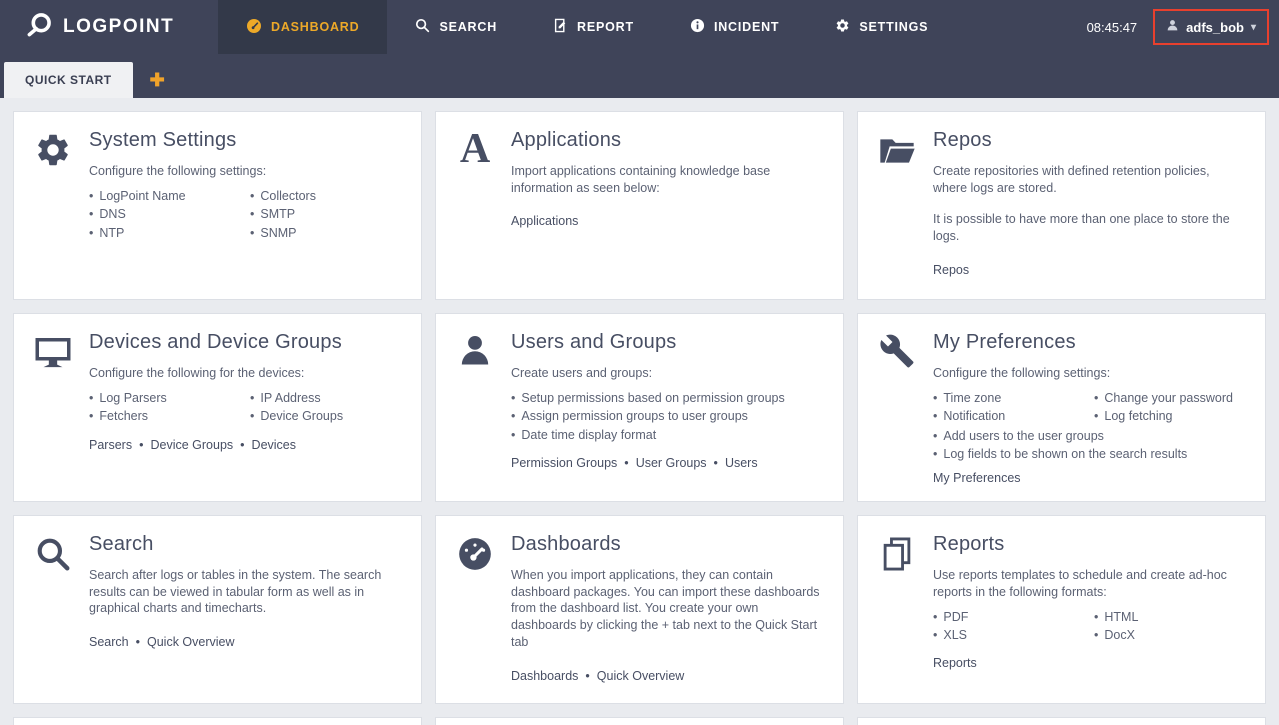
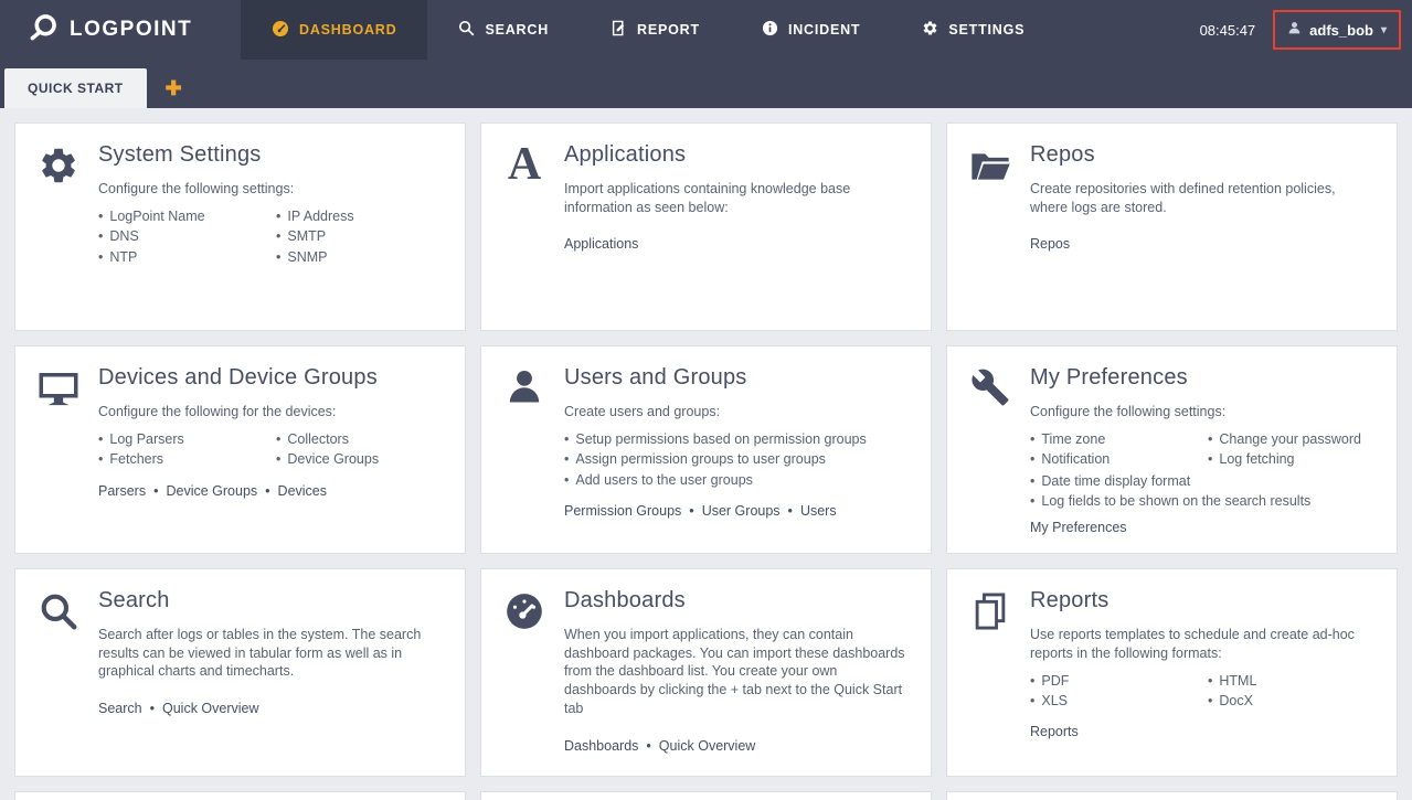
  LOGPOINT
  DASHBOARD
  SEARCH
  REPORT
  INCIDENT
  SETTINGS
  08:45:47
  adfs_bob
  ▾
  QUICK START
  ✚
  System Settings
  Configure the following settings:
  LogPoint Name
  DNS
  NTP
- Collectors
+ IP Address
  SMTP
  SNMP
  A
  Applications
  Import applications containing knowledge base information as seen below:
  Applications
  Repos
  Create repositories with defined retention policies, where logs are stored.
- It is possible to have more than one place to store the logs.
  Repos
  Devices and Device Groups
  Configure the following for the devices:
  Log Parsers
  Fetchers
- IP Address
+ Collectors
  Device Groups
  Parsers Device Groups Devices
  Users and Groups
  Create users and groups:
  Setup permissions based on permission groups
  Assign permission groups to user groups
- Date time display format
+ Add users to the user groups
  Permission Groups User Groups Users
  My Preferences
  Configure the following settings:
  Time zone
  Notification
  Change your password
  Log fetching
- Add users to the user groups
+ Date time display format
  Log fields to be shown on the search results
  My Preferences
  Search
  Search after logs or tables in the system. The search results can be viewed in tabular form as well as in graphical charts and timecharts.
  Search Quick Overview
  Dashboards
  When you import applications, they can contain dashboard packages. You can import these dashboards from the dashboard list. You create your own dashboards by clicking the + tab next to the Quick Start tab
  Dashboards Quick Overview
  Reports
  Use reports templates to schedule and create ad-hoc reports in the following formats:
  PDF
  XLS
  HTML
  DocX
  Reports
